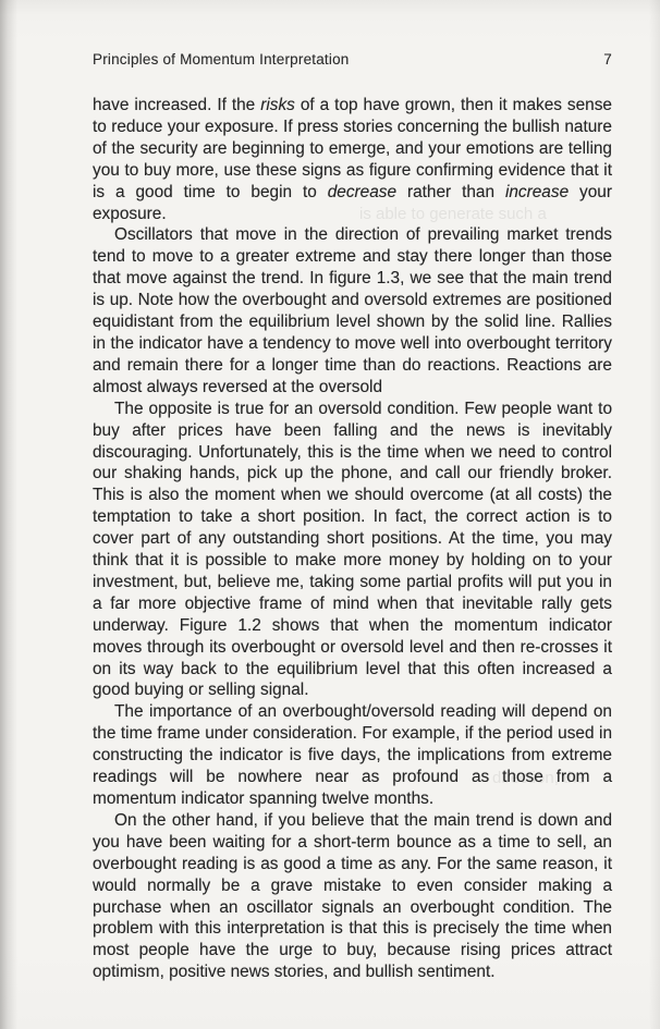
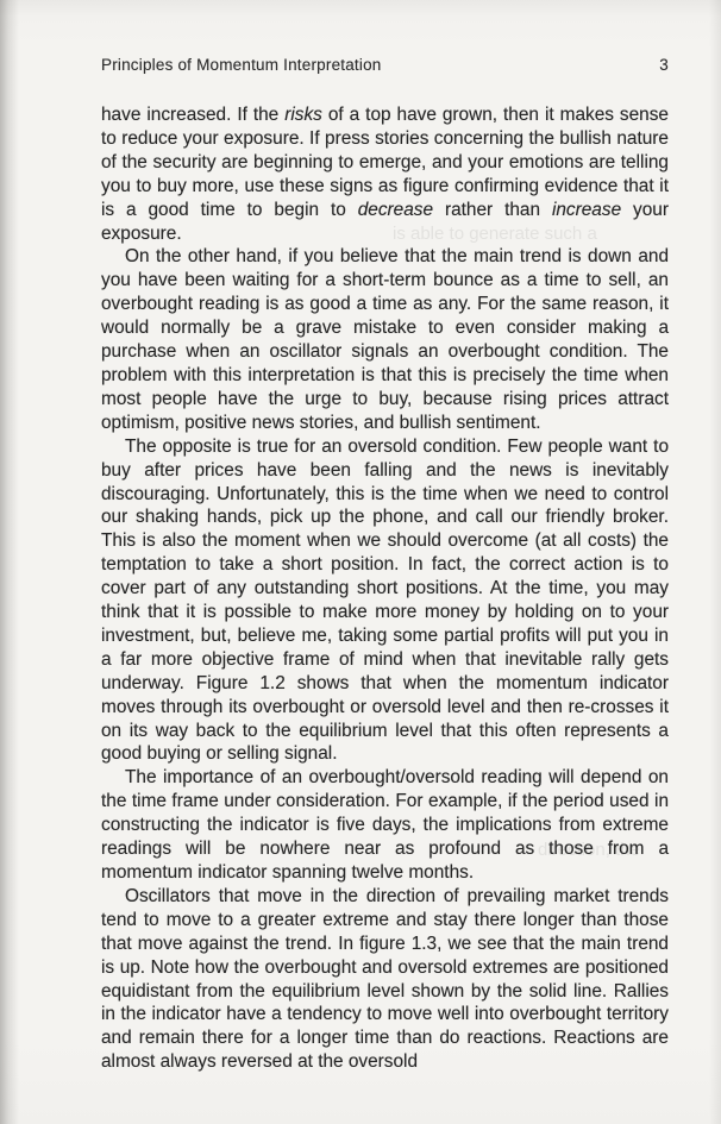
  Principles of Momentum Interpretation
- 7
+ 3
  have increased. If the risks of a top have grown, then it makes sense to reduce your exposure. If press stories concerning the bullish nature of the security are beginning to emerge, and your emotions are telling you to buy more, use these signs as figure confirming evidence that it is a good time to begin to decrease rather than increase your exposure.
- Oscillators that move in the direction of prevailing market trends tend to move to a greater extreme and stay there longer than those that move against the trend. In figure 1.3, we see that the main trend is up. Note how the overbought and oversold extremes are positioned equidistant from the equilibrium level shown by the solid line. Rallies in the indicator have a tendency to move well into overbought territory and remain there for a longer time than do reactions. Reactions are almost always reversed at the oversold
+ On the other hand, if you believe that the main trend is down and you have been waiting for a short-term bounce as a time to sell, an overbought reading is as good a time as any. For the same reason, it would normally be a grave mistake to even consider making a purchase when an oscillator signals an overbought condition. The problem with this interpretation is that this is precisely the time when most people have the urge to buy, because rising prices attract optimism, positive news stories, and bullish sentiment.
- The opposite is true for an oversold condition. Few people want to buy after prices have been falling and the news is inevitably discouraging. Unfortunately, this is the time when we need to control our shaking hands, pick up the phone, and call our friendly broker. This is also the moment when we should overcome (at all costs) the temptation to take a short position. In fact, the correct action is to cover part of any outstanding short positions. At the time, you may think that it is possible to make more money by holding on to your investment, but, believe me, taking some partial profits will put you in a far more objective frame of mind when that inevitable rally gets underway. Figure 1.2 shows that when the momentum indicator moves through its overbought or oversold level and then re-crosses it on its way back to the equilibrium level that this often increased a good buying or selling signal.
+ The opposite is true for an oversold condition. Few people want to buy after prices have been falling and the news is inevitably discouraging. Unfortunately, this is the time when we need to control our shaking hands, pick up the phone, and call our friendly broker. This is also the moment when we should overcome (at all costs) the temptation to take a short position. In fact, the correct action is to cover part of any outstanding short positions. At the time, you may think that it is possible to make more money by holding on to your investment, but, believe me, taking some partial profits will put you in a far more objective frame of mind when that inevitable rally gets underway. Figure 1.2 shows that when the momentum indicator moves through its overbought or oversold level and then re-crosses it on its way back to the equilibrium level that this often represents a good buying or selling signal.
  The importance of an overbought/oversold reading will depend on the time frame under consideration. For example, if the period used in constructing the indicator is five days, the implications from extreme readings will be nowhere near as profound as those from a momentum indicator spanning twelve months.
- On the other hand, if you believe that the main trend is down and you have been waiting for a short-term bounce as a time to sell, an overbought reading is as good a time as any. For the same reason, it would normally be a grave mistake to even consider making a purchase when an oscillator signals an overbought condition. The problem with this interpretation is that this is precisely the time when most people have the urge to buy, because rising prices attract optimism, positive news stories, and bullish sentiment.
+ Oscillators that move in the direction of prevailing market trends tend to move to a greater extreme and stay there longer than those that move against the trend. In figure 1.3, we see that the main trend is up. Note how the overbought and oversold extremes are positioned equidistant from the equilibrium level shown by the solid line. Rallies in the indicator have a tendency to move well into overbought territory and remain there for a longer time than do reactions. Reactions are almost always reversed at the oversold
  direction, the
